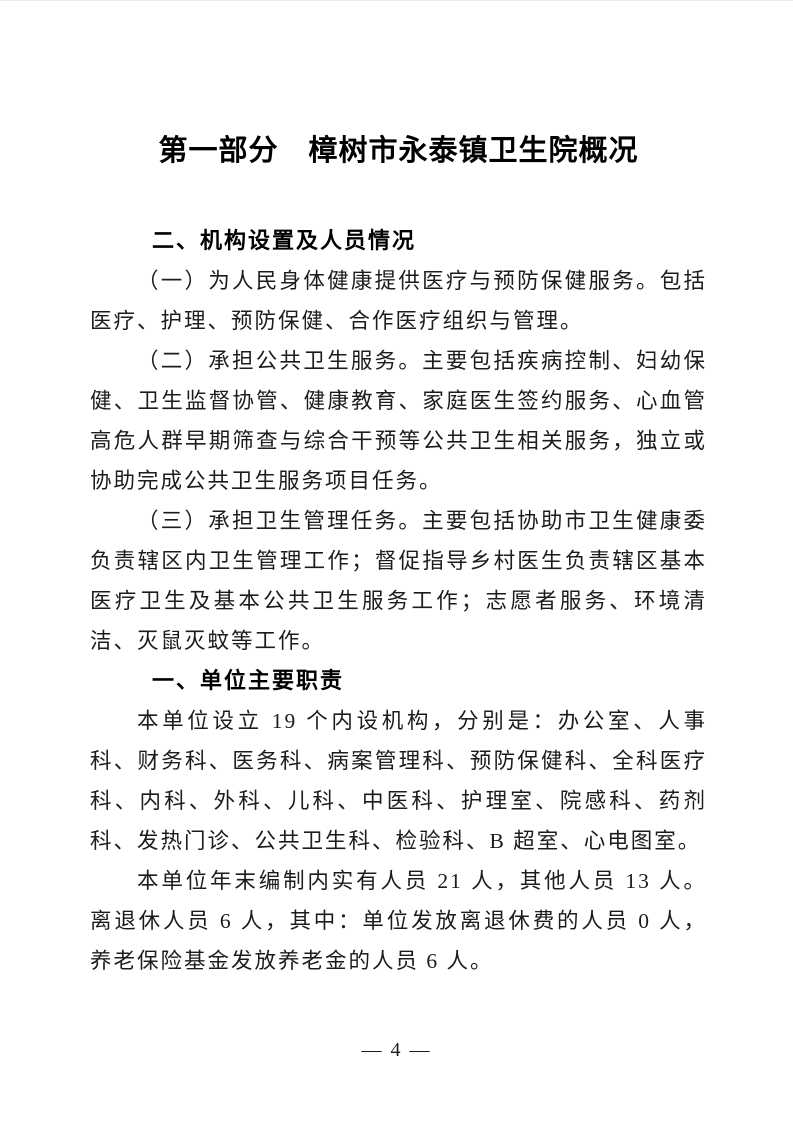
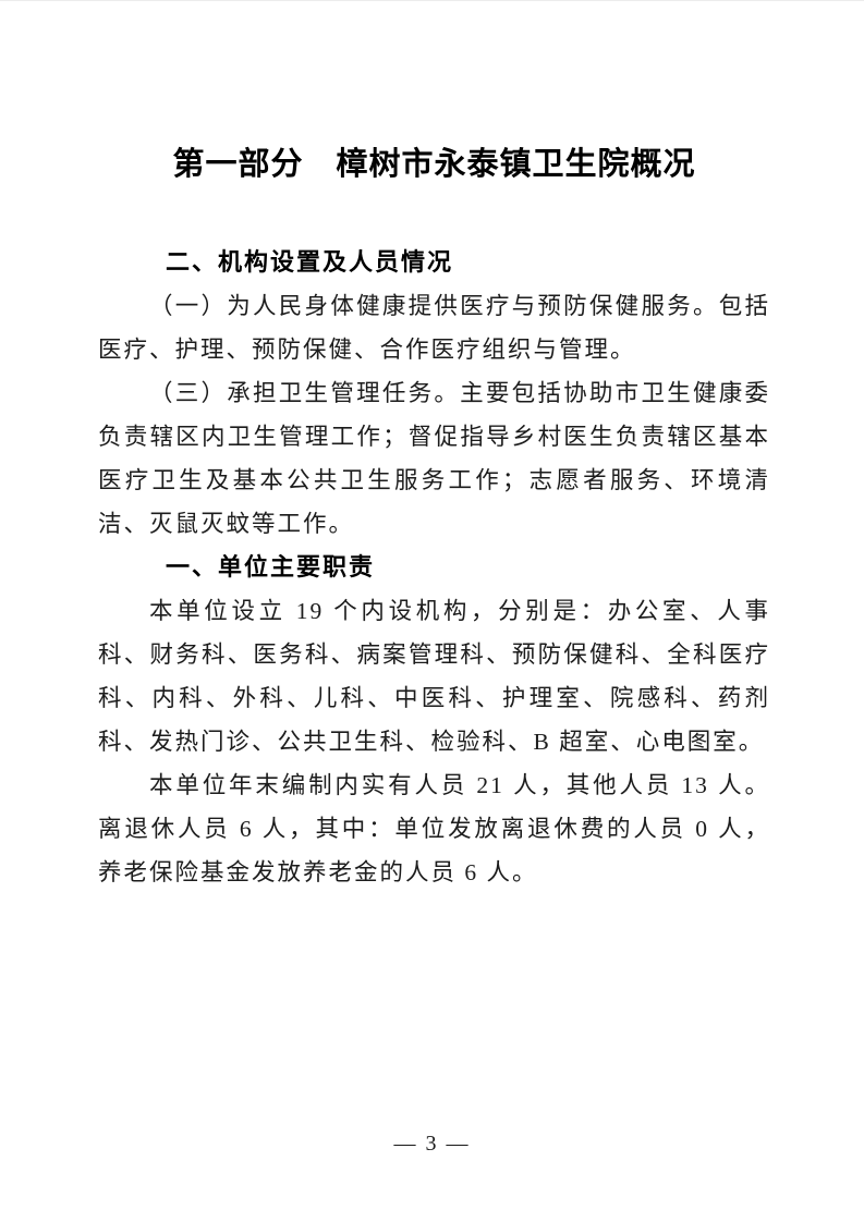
  第一部分 樟树市永泰镇卫生院概况
  二、机构设置及人员情况
  （一）为人民身体健康提供医疗与预防保健服务。包括医疗、护理、预防保健、合作医疗组织与管理。
- （二）承担公共卫生服务。主要包括疾病控制、妇幼保健、卫生监督协管、健康教育、家庭医生签约服务、心血管高危人群早期筛查与综合干预等公共卫生相关服务，独立或协助完成公共卫生服务项目任务。
  （三）承担卫生管理任务。主要包括协助市卫生健康委负责辖区内卫生管理工作；督促指导乡村医生负责辖区基本医疗卫生及基本公共卫生服务工作；志愿者服务、环境清洁、灭鼠灭蚊等工作。
  一、单位主要职责
  本单位设立 19 个内设机构，分别是：办公室、人事科、财务科、医务科、病案管理科、预防保健科、全科医疗科、内科、外科、儿科、中医科、护理室、院感科、药剂科、发热门诊、公共卫生科、检验科、B 超室、心电图室。
  本单位年末编制内实有人员 21 人，其他人员 13 人。离退休人员 6 人，其中：单位发放离退休费的人员 0 人，养老保险基金发放养老金的人员 6 人。
- — 4 —
+ — 3 —
